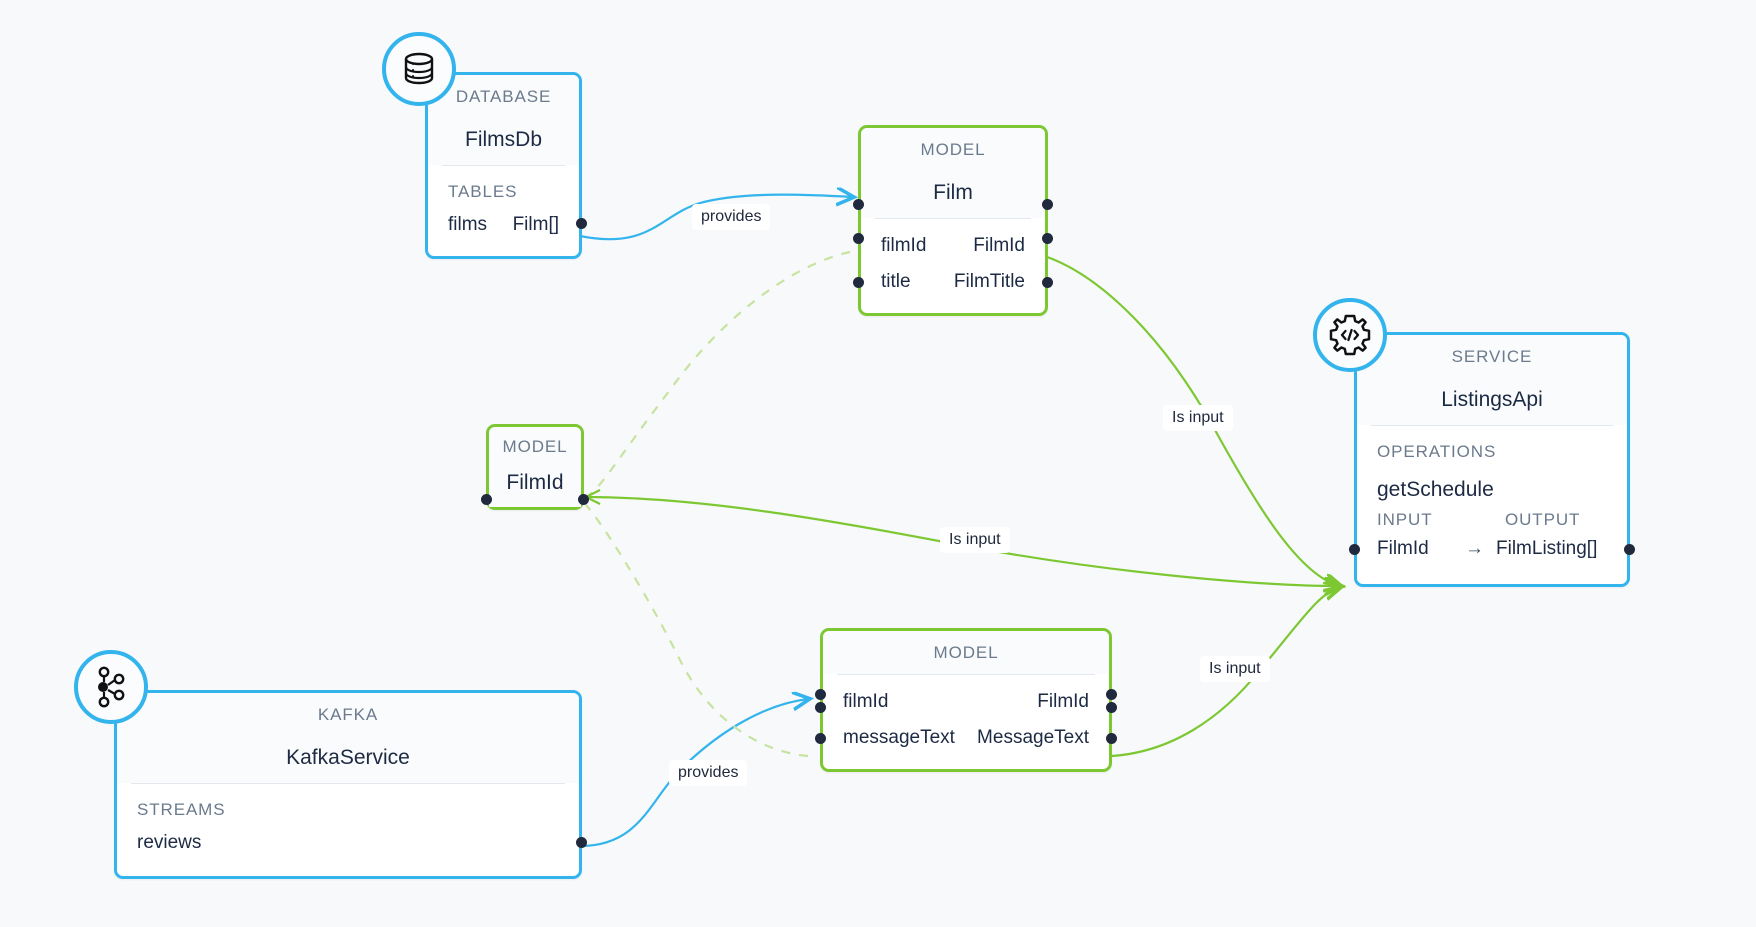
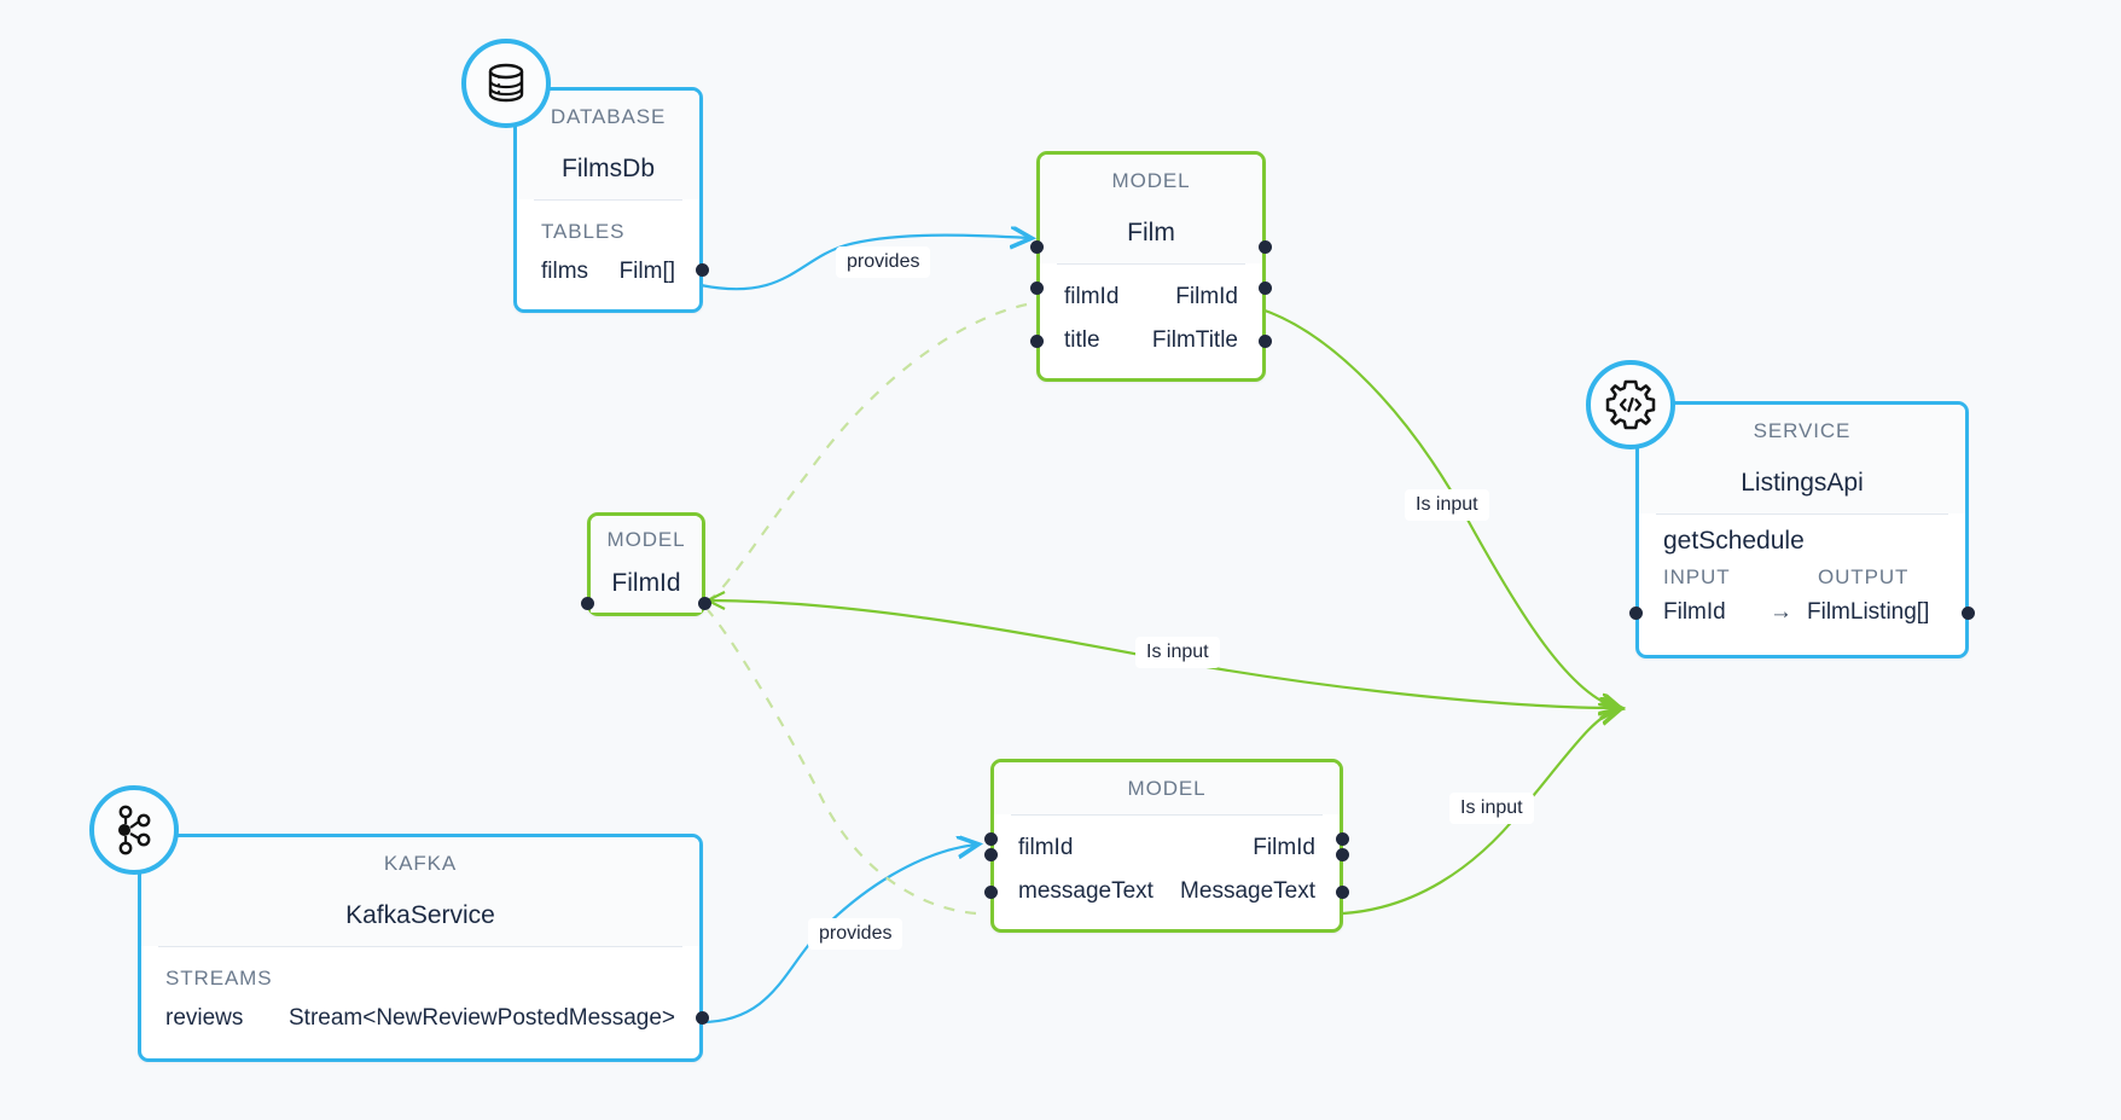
  provides
  provides
  Is input
  Is input
  Is input
  DATABASE
  FilmsDb
  TABLES
  films
  Film[]
  MODEL
  Film
  filmId
  FilmId
  title
  FilmTitle
  MODEL
  FilmId
  KAFKA
  KafkaService
  STREAMS
  reviews
+ Stream<NewReviewPostedMessage>
  MODEL
  filmId
  FilmId
  messageText
  MessageText
  SERVICE
  ListingsApi
- OPERATIONS
  getSchedule
  INPUT
  OUTPUT
  FilmId
  →
  FilmListing[]
